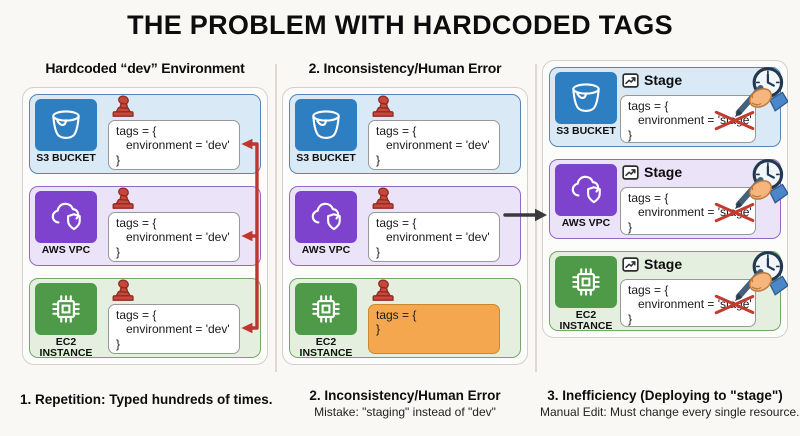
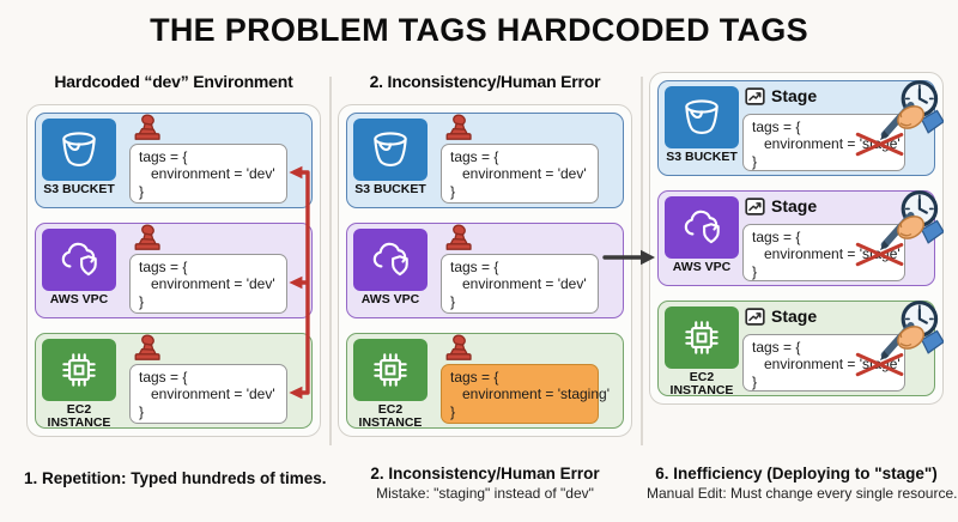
- THE PROBLEM WITH HARDCODED TAGS
+ THE PROBLEM TAGS HARDCODED TAGS
  Hardcoded “dev” Environment
  S3 BUCKET
  tags = {
  environment = 'dev'
  }
  AWS VPC
  tags = {
  environment = 'dev'
  }
  EC2 INSTANCE
  tags = {
  environment = 'dev'
  }
  2. Inconsistency/Human Error
  S3 BUCKET
  tags = {
  environment = 'dev'
  }
  AWS VPC
  tags = {
  environment = 'dev'
  }
  EC2 INSTANCE
  tags = {
+ environment = 'staging'
  }
  S3 BUCKET
  Stage
  tags = {
  environment = 'stage'
  }
  AWS VPC
  Stage
  tags = {
  environment = 'stage'
  }
  EC2 INSTANCE
  Stage
  tags = {
  environment = 'stage'
  }
  1. Repetition: Typed hundreds of times.
  2. Inconsistency/Human Error
  Mistake: "staging" instead of "dev"
- 3. Inefficiency (Deploying to "stage")
+ 6. Inefficiency (Deploying to "stage")
  Manual Edit: Must change every single resource.
